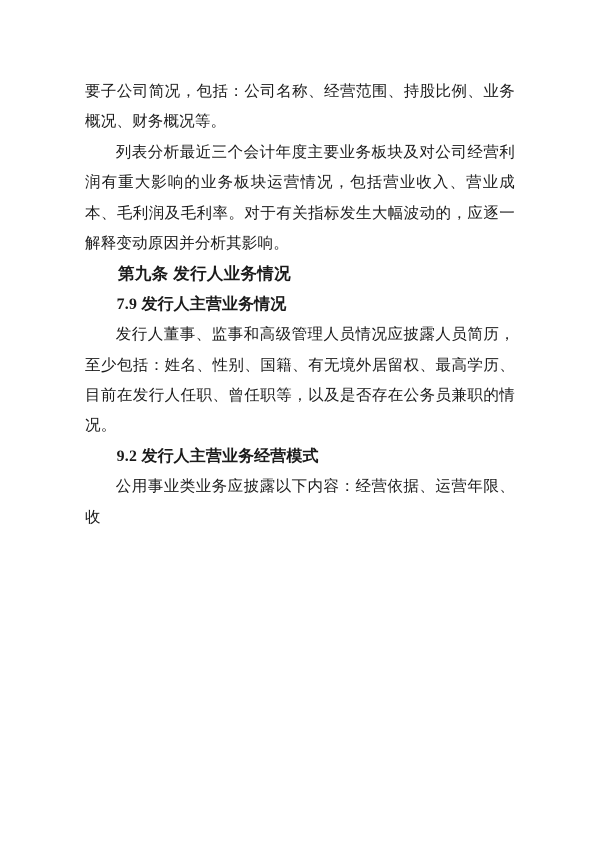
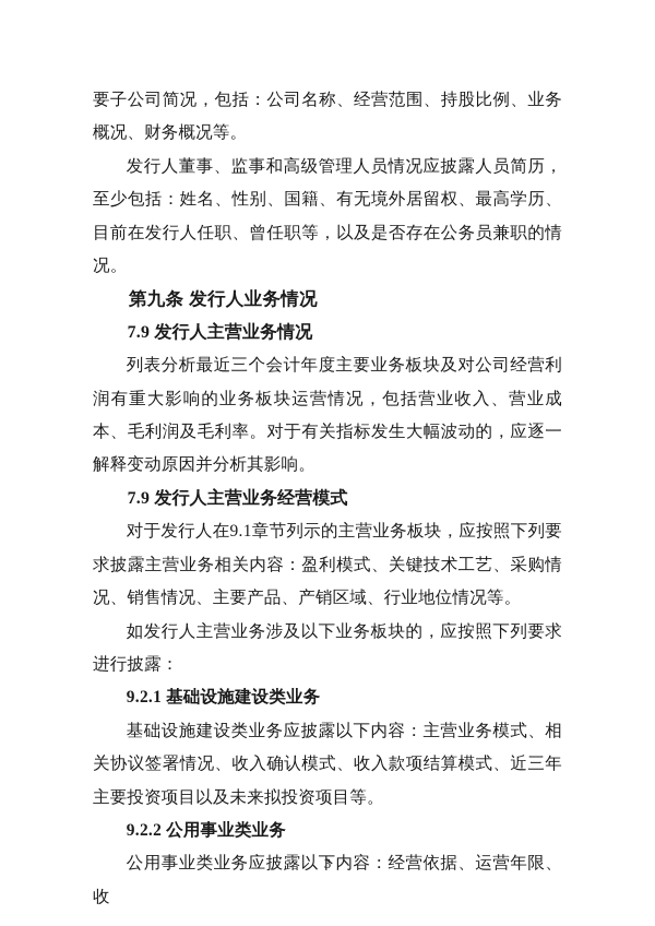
  要子公司简况，包括：公司名称、经营范围、持股比例、业务概况、财务概况等。
- 列表分析最近三个会计年度主要业务板块及对公司经营利润有重大影响的业务板块运营情况，包括营业收入、营业成本、毛利润及毛利率。对于有关指标发生大幅波动的，应逐一解释变动原因并分析其影响。
+ 发行人董事、监事和高级管理人员情况应披露人员简历，至少包括：姓名、性别、国籍、有无境外居留权、最高学历、目前在发行人任职、曾任职等，以及是否存在公务员兼职的情况。
  第九条 发行人业务情况
  7.9 发行人主营业务情况
- 发行人董事、监事和高级管理人员情况应披露人员简历，至少包括：姓名、性别、国籍、有无境外居留权、最高学历、目前在发行人任职、曾任职等，以及是否存在公务员兼职的情况。
+ 列表分析最近三个会计年度主要业务板块及对公司经营利润有重大影响的业务板块运营情况，包括营业收入、营业成本、毛利润及毛利率。对于有关指标发生大幅波动的，应逐一解释变动原因并分析其影响。
- 9.2 发行人主营业务经营模式
+ 7.9 发行人主营业务经营模式
+ 对于发行人在9.1章节列示的主营业务板块，应按照下列要求披露主营业务相关内容：盈利模式、关键技术工艺、采购情况、销售情况、主要产品、产销区域、行业地位情况等。
+ 如发行人主营业务涉及以下业务板块的，应按照下列要求进行披露：
+ 9.2.1 基础设施建设类业务
+ 基础设施建设类业务应披露以下内容：主营业务模式、相关协议签署情况、收入确认模式、收入款项结算模式、近三年主要投资项目以及未来拟投资项目等。
+ 9.2.2 公用事业类业务
  公用事业类业务应披露以下内容：经营依据、运营年限、收
+ 3
